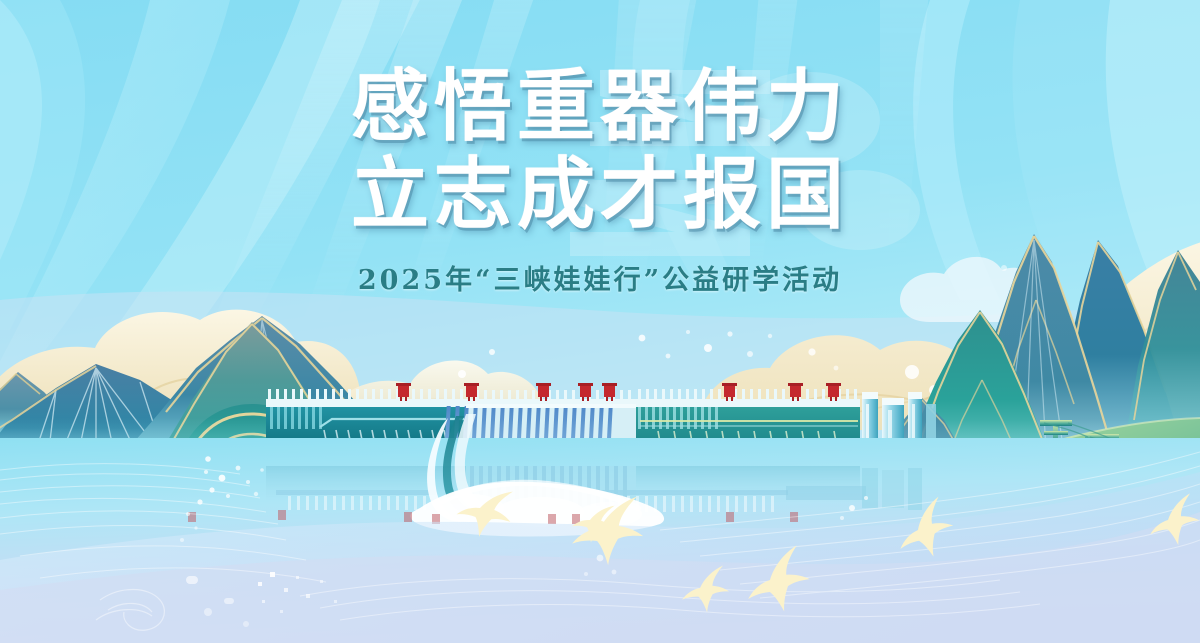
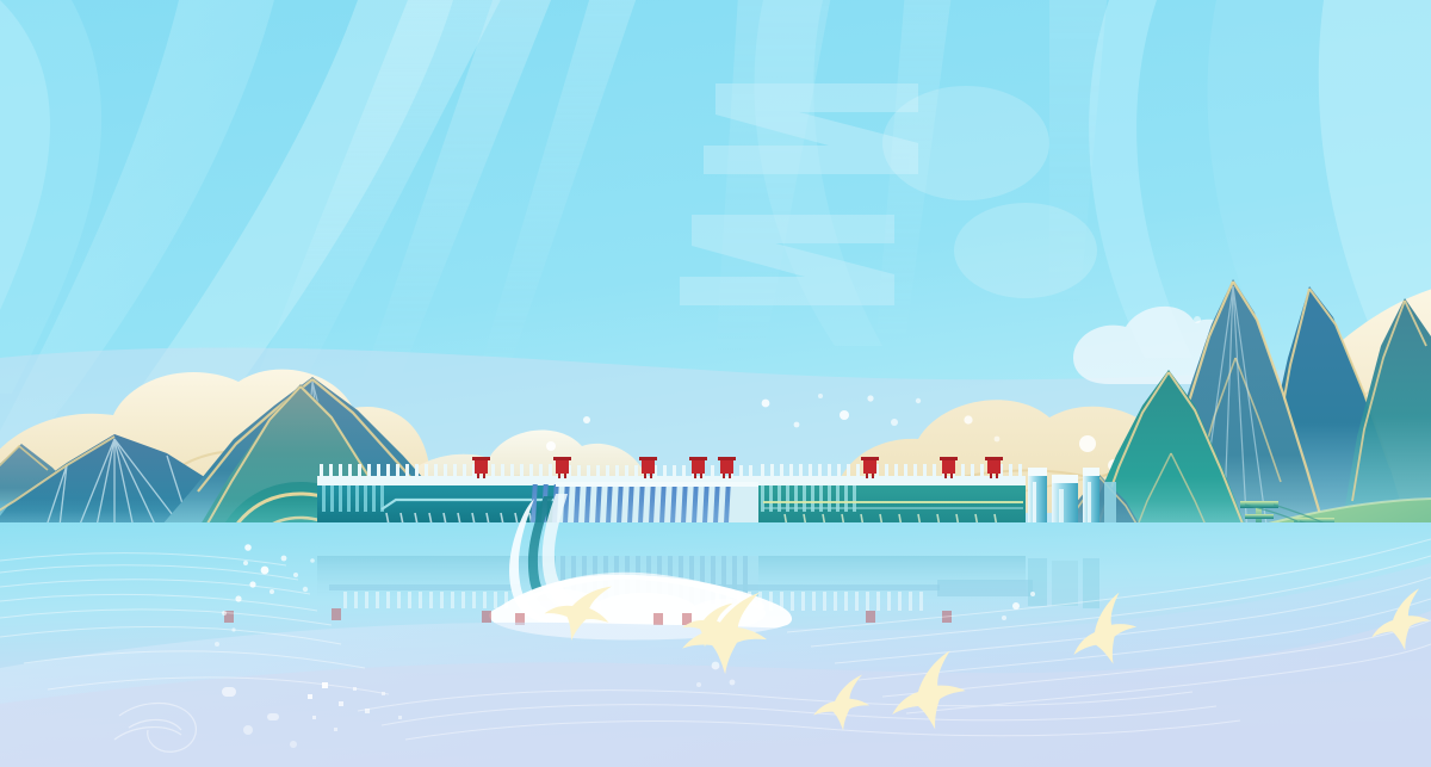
- 感悟重器伟力
- 立志成才报国
- 2025年“三峡娃娃行”公益研学活动
